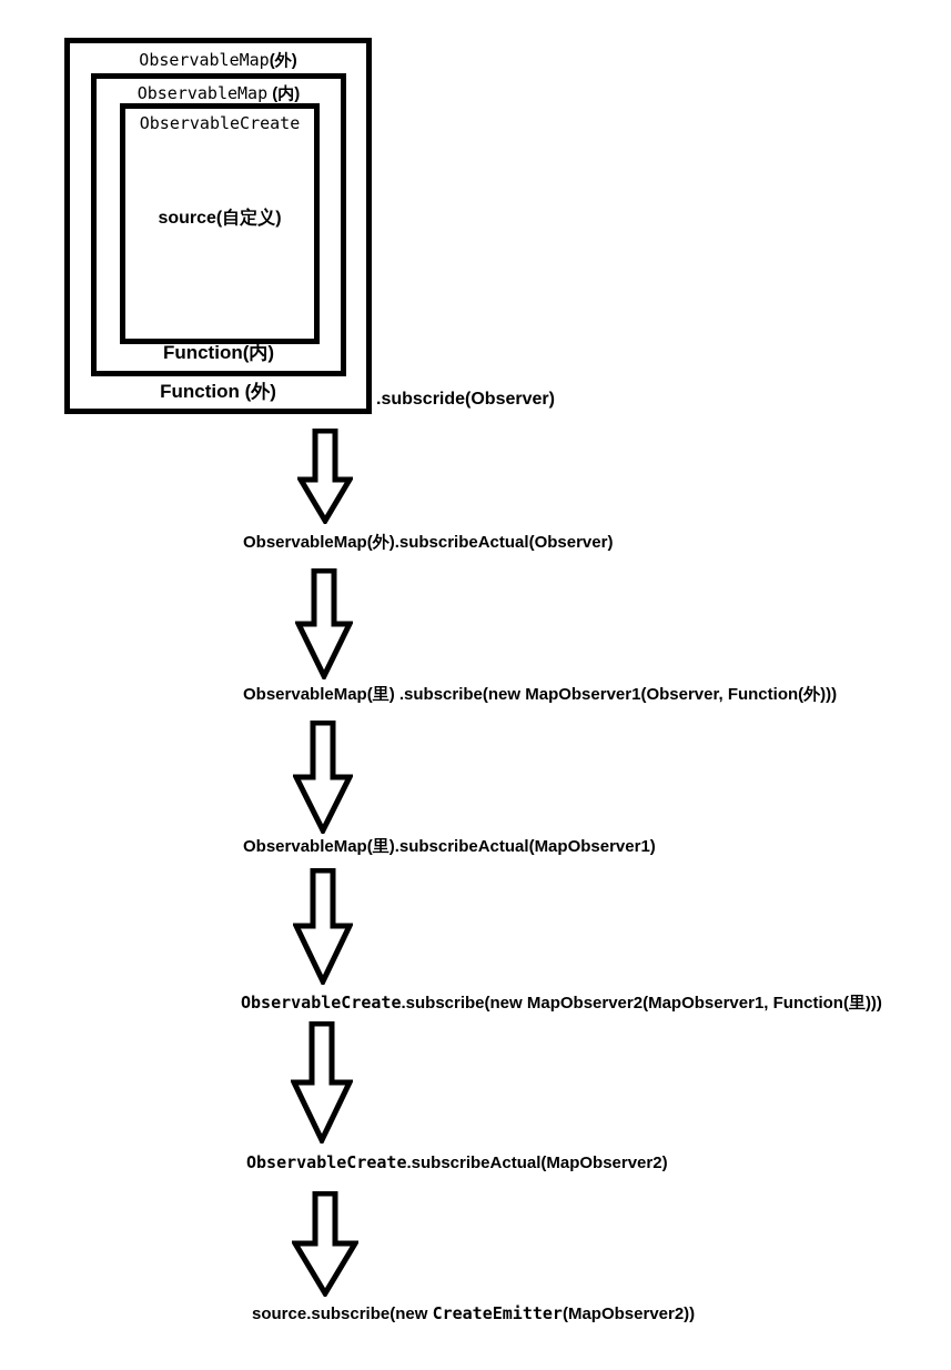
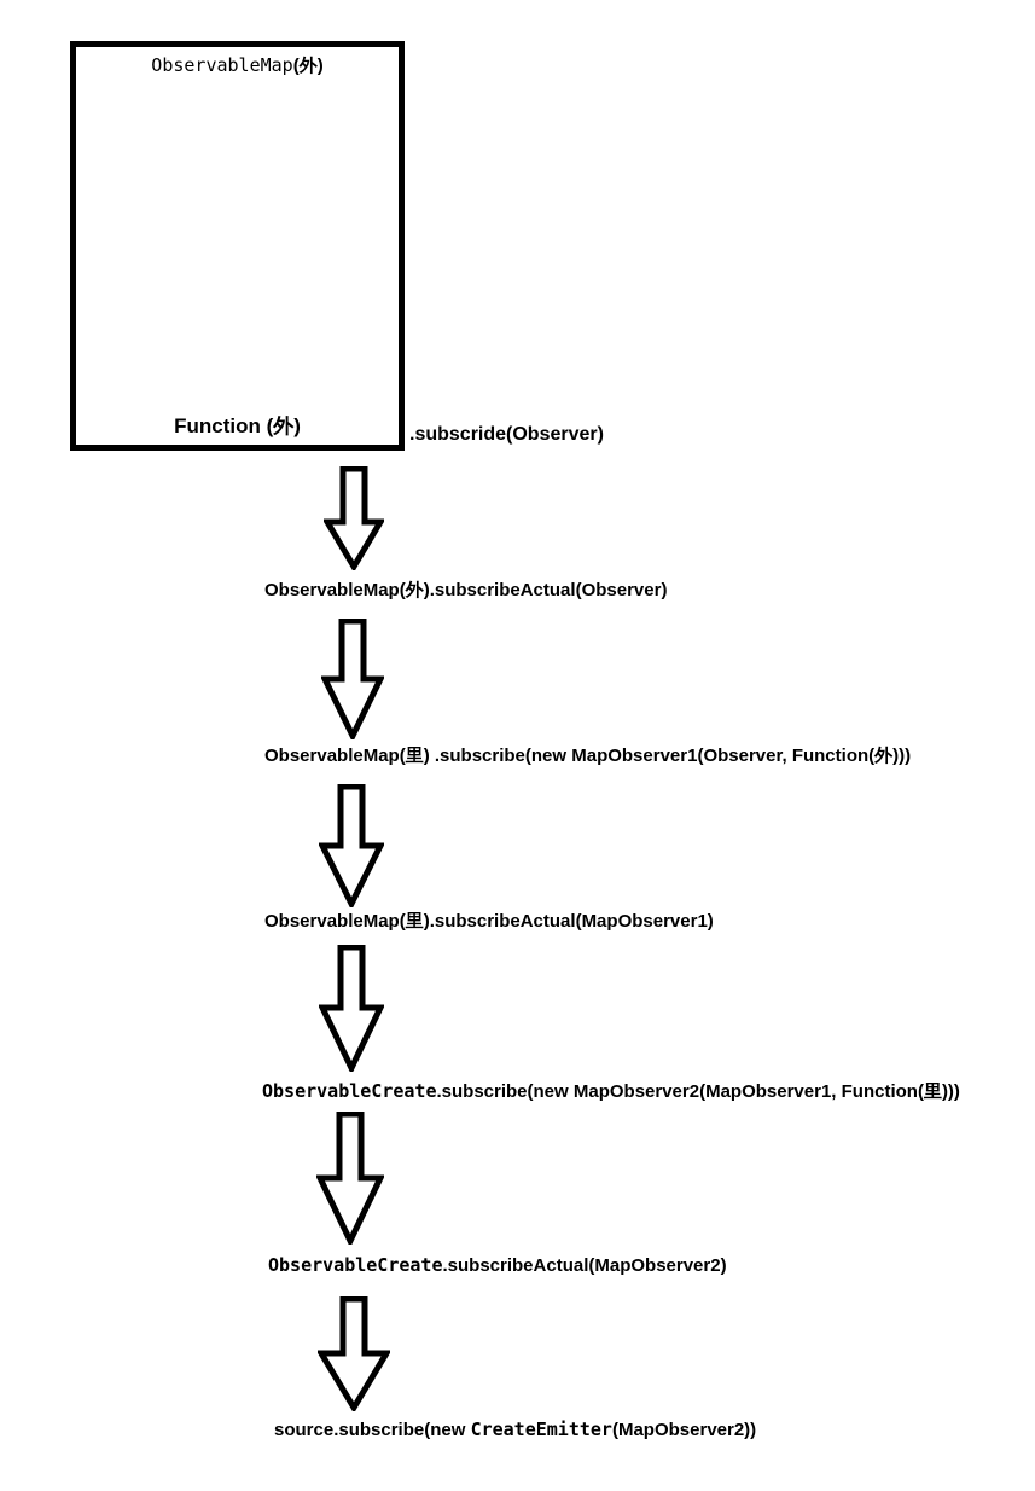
  ObservableMap(外)
- ObservableMap (内)
- ObservableCreate
- source(自定义)
- Function(内)
  Function (外)
  .subscride(Observer)
  ObservableMap(外).subscribeActual(Observer)
  ObservableMap(里) .subscribe(new MapObserver1(Observer, Function(外)))
  ObservableMap(里).subscribeActual(MapObserver1)
  ObservableCreate.subscribe(new MapObserver2(MapObserver1, Function(里)))
  ObservableCreate.subscribeActual(MapObserver2)
  source.subscribe(new CreateEmitter(MapObserver2))
